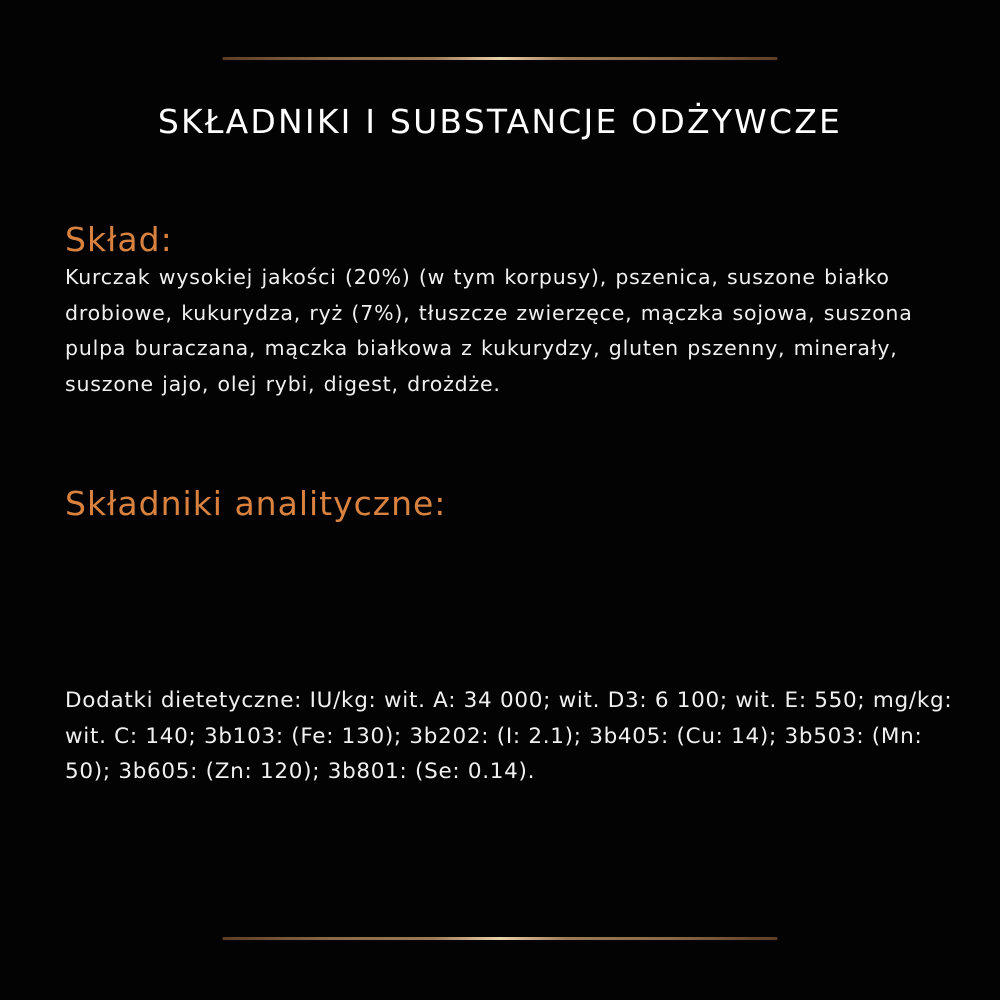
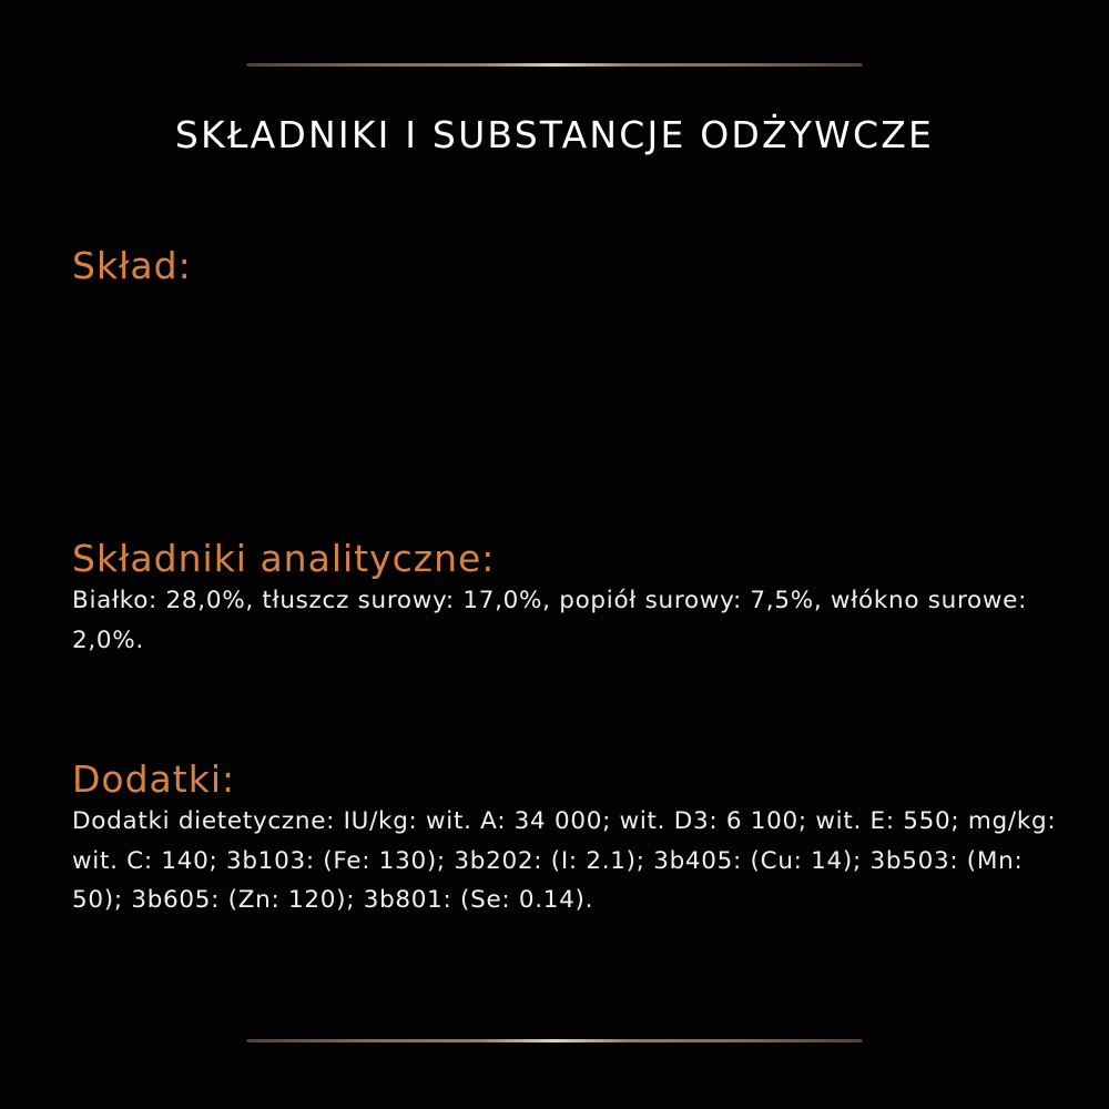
  SKŁADNIKI I SUBSTANCJE ODŻYWCZE
  Skład:
- Kurczak wysokiej jakości (20%) (w tym korpusy), pszenica, suszone białko drobiowe, kukurydza, ryż (7%), tłuszcze zwierzęce, mączka sojowa, suszona pulpa buraczana, mączka białkowa z kukurydzy, gluten pszenny, minerały, suszone jajo, olej rybi, digest, drożdże.
  Składniki analityczne:
+ Białko: 28,0%, tłuszcz surowy: 17,0%, popiół surowy: 7,5%, włókno surowe: 2,0%.
+ Dodatki:
  Dodatki dietetyczne: IU/kg: wit. A: 34 000; wit. D3: 6 100; wit. E: 550; mg/kg: wit. C: 140; 3b103: (Fe: 130); 3b202: (I: 2.1); 3b405: (Cu: 14); 3b503: (Mn: 50); 3b605: (Zn: 120); 3b801: (Se: 0.14).
